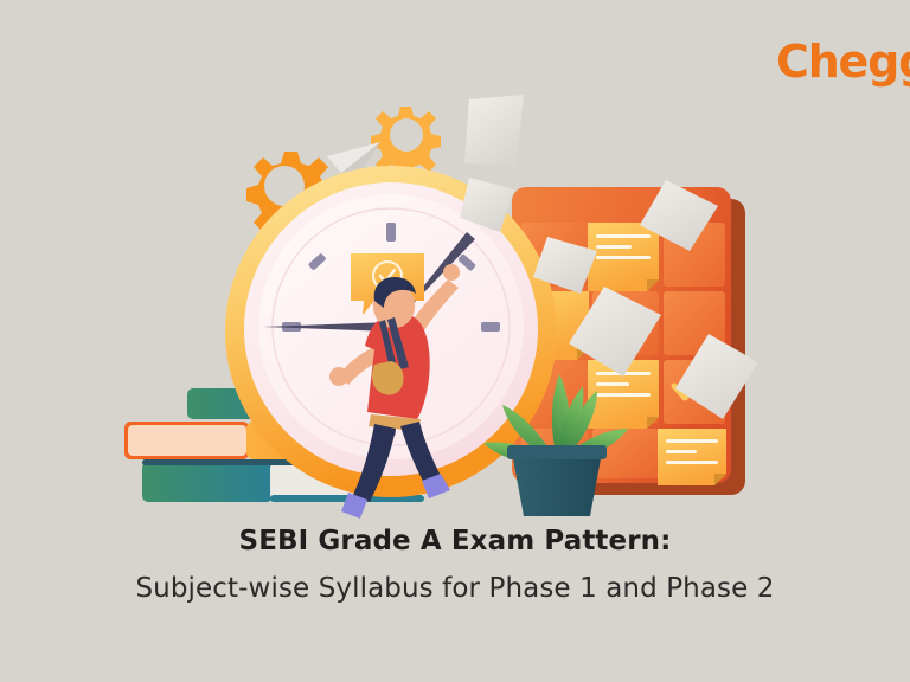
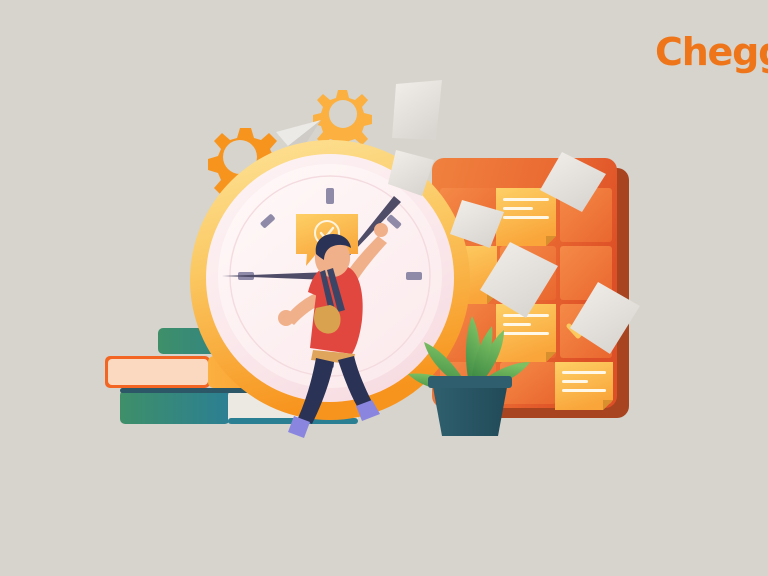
  Cheg
- SEBI Grade A Exam Pattern:
- Subject-wise Syllabus for Phase 1 and Phase 2
